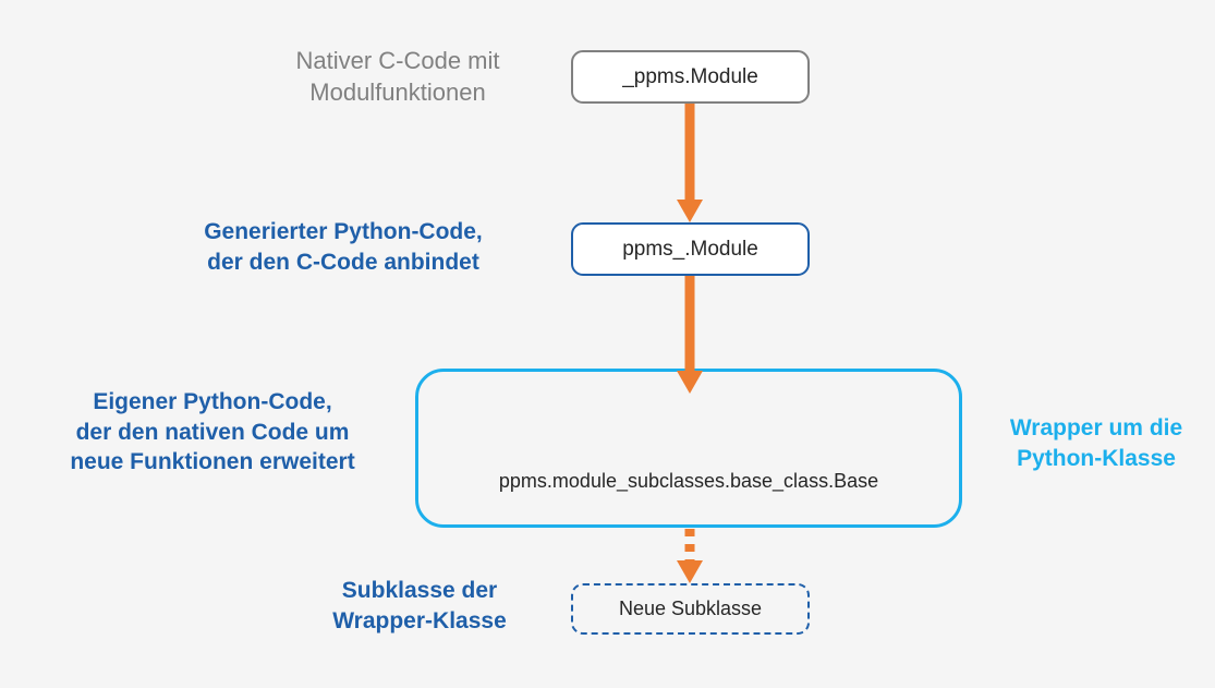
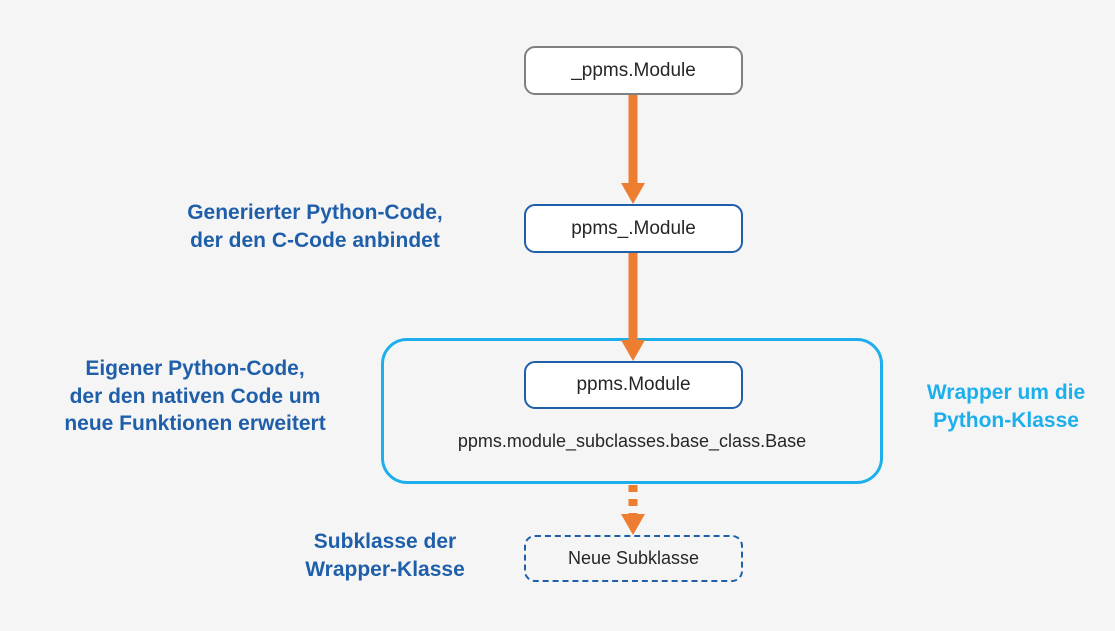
- Nativer C-Code mit
- Modulfunktionen
  Generierter Python-Code,
  der den C-Code anbindet
  Eigener Python-Code,
  der den nativen Code um
  neue Funktionen erweitert
  Subklasse der
  Wrapper-Klasse
  Wrapper um die
  Python-Klasse
  _ppms.Module
  ppms_.Module
+ ppms.Module
  ppms.module_subclasses.base_class.Base
  Neue Subklasse
